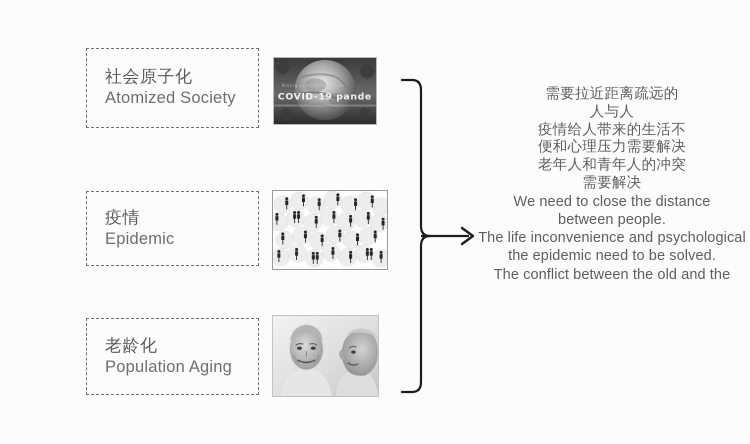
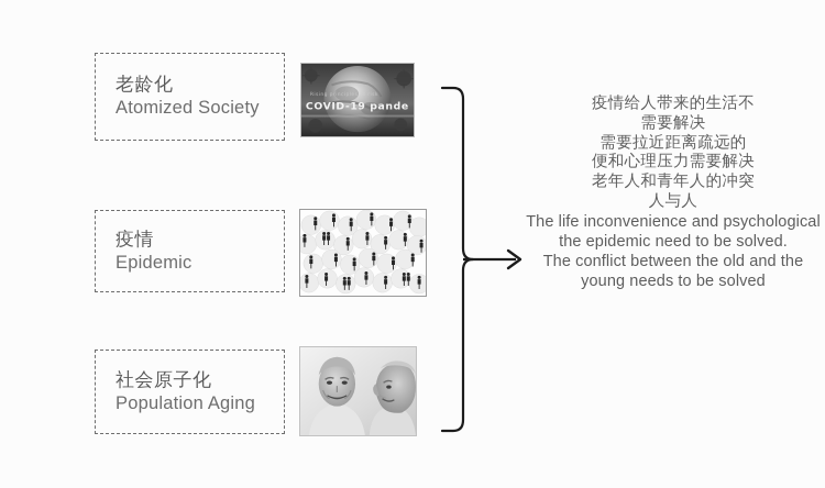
- 社会原子化
+ 老龄化
  Atomized Society
  COVID-19 pande
  疫情
  Epidemic
- 老龄化
+ 社会原子化
  Population Aging
- 需要拉近距离疏远的
+ 疫情给人带来的生活不
- 人与人
+ 需要解决
- 疫情给人带来的生活不
+ 需要拉近距离疏远的
  便和心理压力需要解决
  老年人和青年人的冲突
- 需要解决
+ 人与人
- We need to close the distance
- between people.
  The life inconvenience and psychological
  the epidemic need to be solved.
  The conflict between the old and the
+ young needs to be solved
